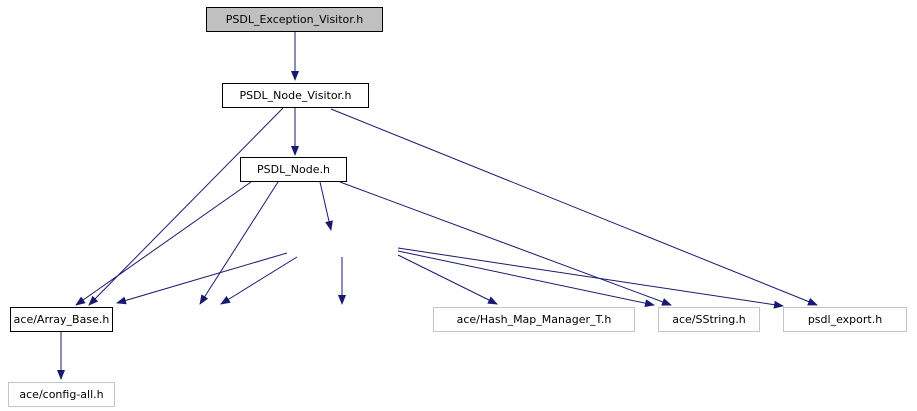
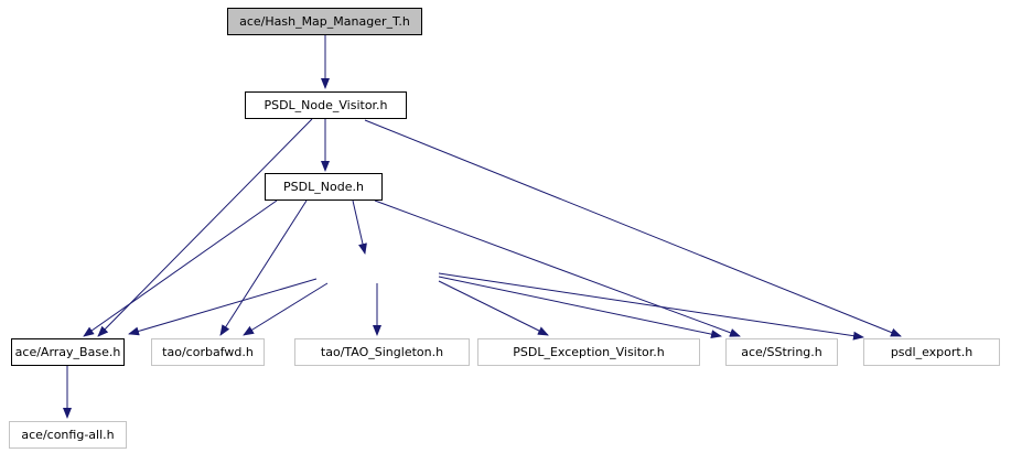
- PSDL_Exception_Visitor.h
+ ace/Hash_Map_Manager_T.h
  PSDL_Node_Visitor.h
  PSDL_Node.h
  ace/Array_Base.h
+ tao/corbafwd.h
+ tao/TAO_Singleton.h
- ace/Hash_Map_Manager_T.h
+ PSDL_Exception_Visitor.h
  ace/SString.h
  psdl_export.h
  ace/config-all.h
